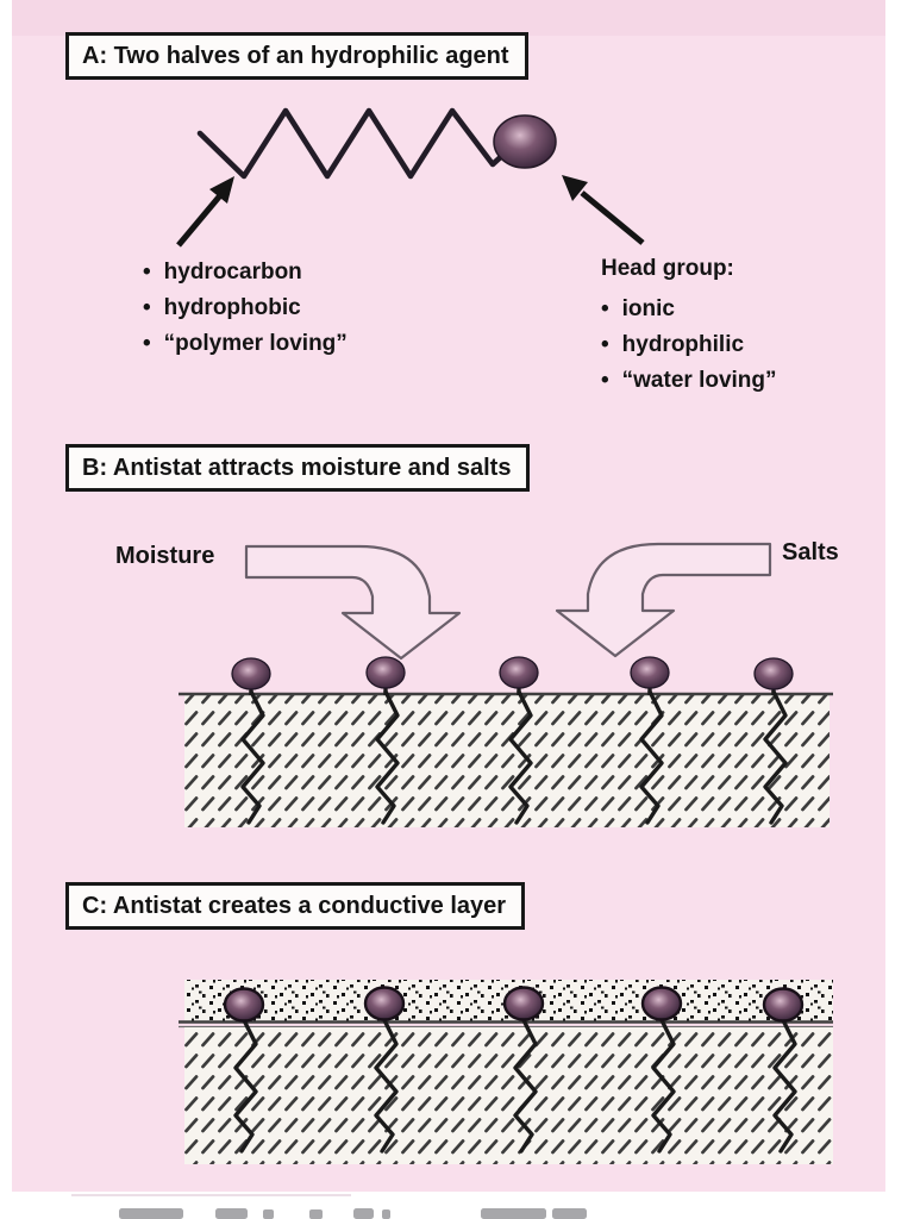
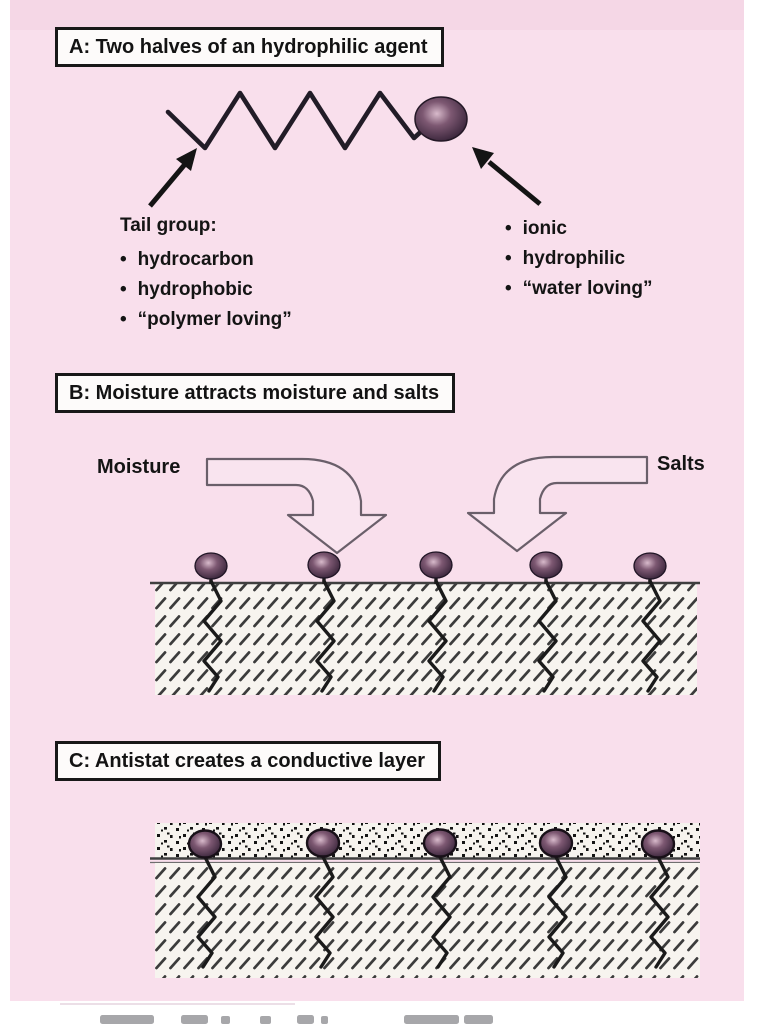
  A: Two halves of an hydrophilic agent
- B: Antistat attracts moisture and salts
+ B: Moisture attracts moisture and salts
  C: Antistat creates a conductive layer
+ Tail group:
  •
  hydrocarbon
  •
  hydrophobic
  •
  “polymer loving”
- Head group:
  •
  ionic
  •
  hydrophilic
  •
  “water loving”
  Moisture
  Salts
